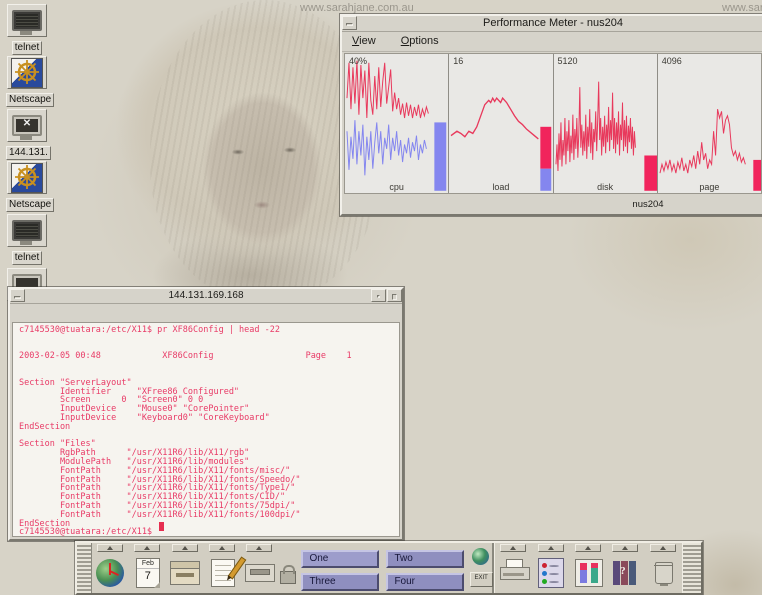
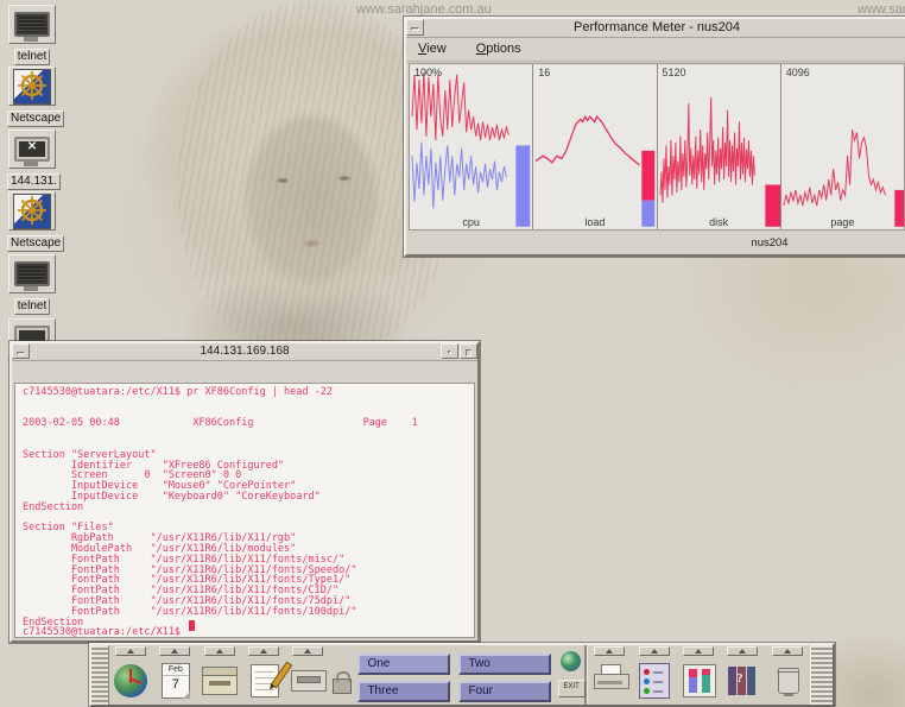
  www.sarahjane.com.au
  www.sa
  telnet
  Netscape
  ✕
  144.131.
  Netscape
  telnet
  Performance Meter - nus204
  View Options
- 40%
+ 100%
  cpu
  16
  load
  5120
  disk
  4096
  page
  nus204
  144.131.169.168
  c7145530@tuatara:/etc/X11$ pr XF86Config | head -22
  2003-02-05 00:48 XF86Config Page 1
  Section "ServerLayout"
  Identifier "XFree86 Configured"
  Screen 0 "Screen0" 0 0
  InputDevice "Mouse0" "CorePointer"
  InputDevice "Keyboard0" "CoreKeyboard"
  EndSection
  Section "Files"
  RgbPath "/usr/X11R6/lib/X11/rgb"
  ModulePath "/usr/X11R6/lib/modules"
  FontPath "/usr/X11R6/lib/X11/fonts/misc/"
  FontPath "/usr/X11R6/lib/X11/fonts/Speedo/"
  FontPath "/usr/X11R6/lib/X11/fonts/Type1/"
  FontPath "/usr/X11R6/lib/X11/fonts/CID/"
  FontPath "/usr/X11R6/lib/X11/fonts/75dpi/"
  FontPath "/usr/X11R6/lib/X11/fonts/100dpi/"
  EndSection
  c7145530@tuatara:/etc/X11$
  7
  One
  Two
  Three
  Four
  ?
